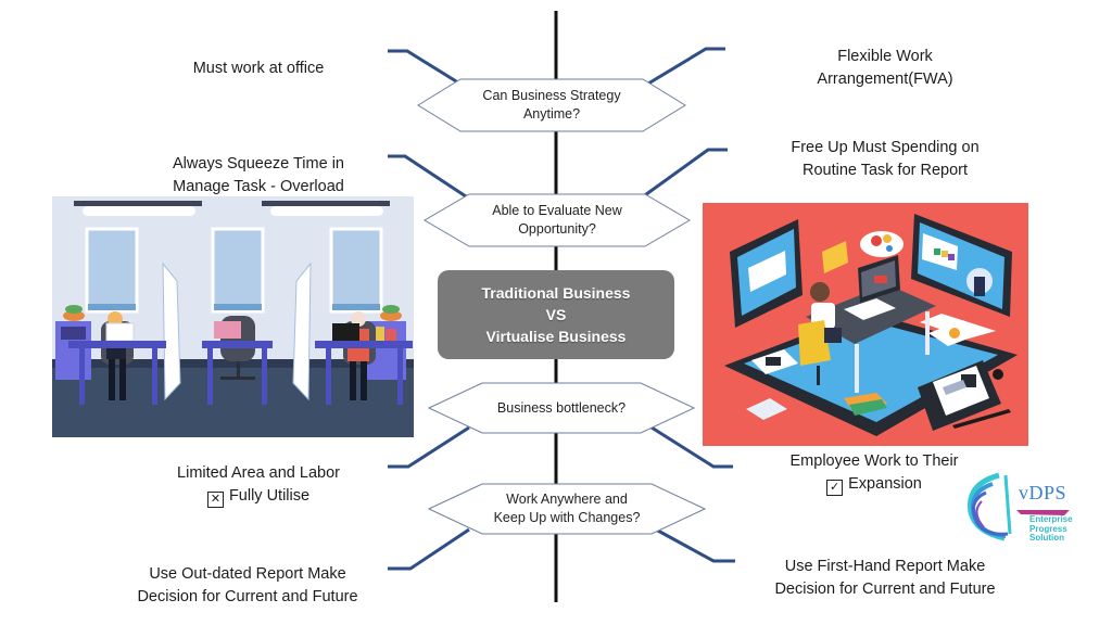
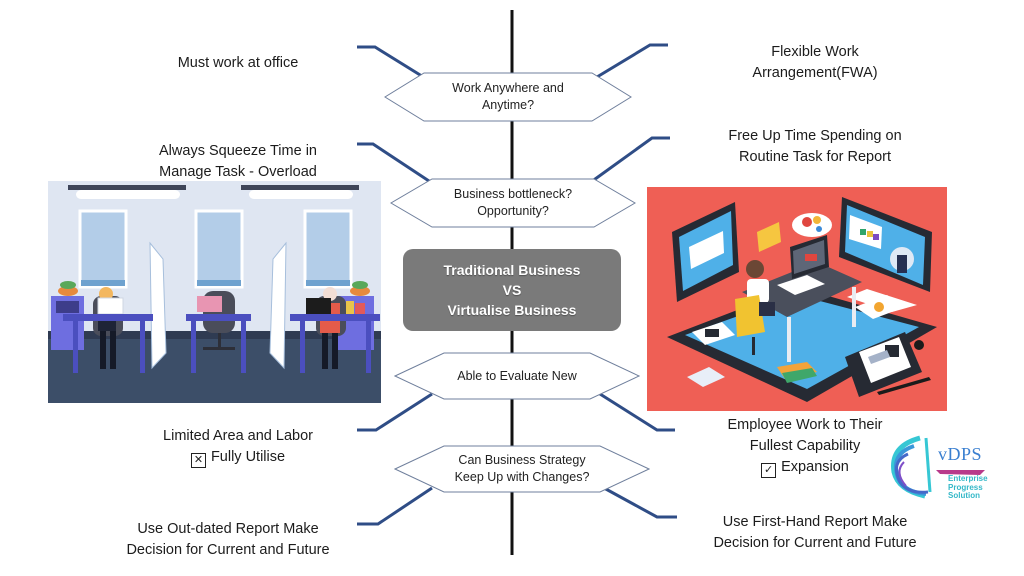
- Can Business Strategy
+ Work Anywhere and
  Anytime?
- Able to Evaluate New
+ Business bottleneck?
  Opportunity?
- Business bottleneck?
+ Able to Evaluate New
- Work Anywhere and
+ Can Business Strategy
  Keep Up with Changes?
  Traditional Business
  VS
  Virtualise Business
  Must work at office
  Always Squeeze Time in
  Manage Task - Overload
  Limited Area and Labor
  ✕ Fully Utilise
  Use Out-dated Report Make
  Decision for Current and Future
  Flexible Work
  Arrangement(FWA)
- Free Up Must Spending on
+ Free Up Time Spending on
  Routine Task for Report
  Employee Work to Their
+ Fullest Capability
  ✓ Expansion
  Use First-Hand Report Make
  Decision for Current and Future
  vDPS
  Enterprise
  Progress
  Solution
